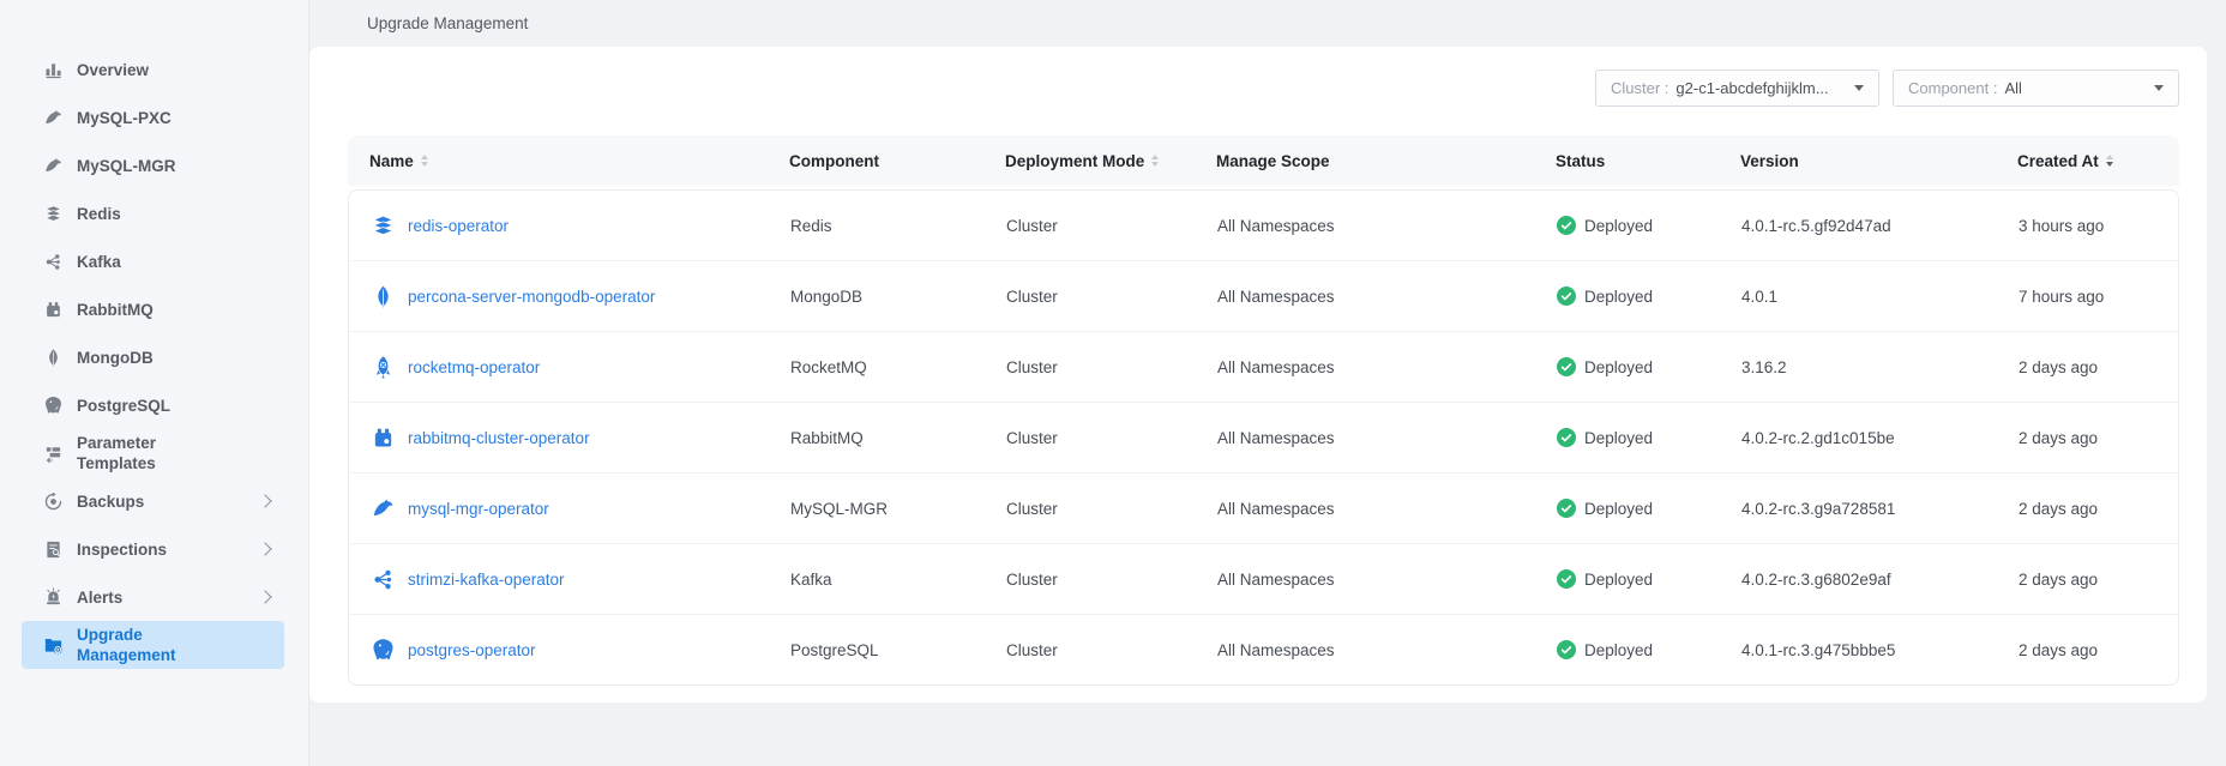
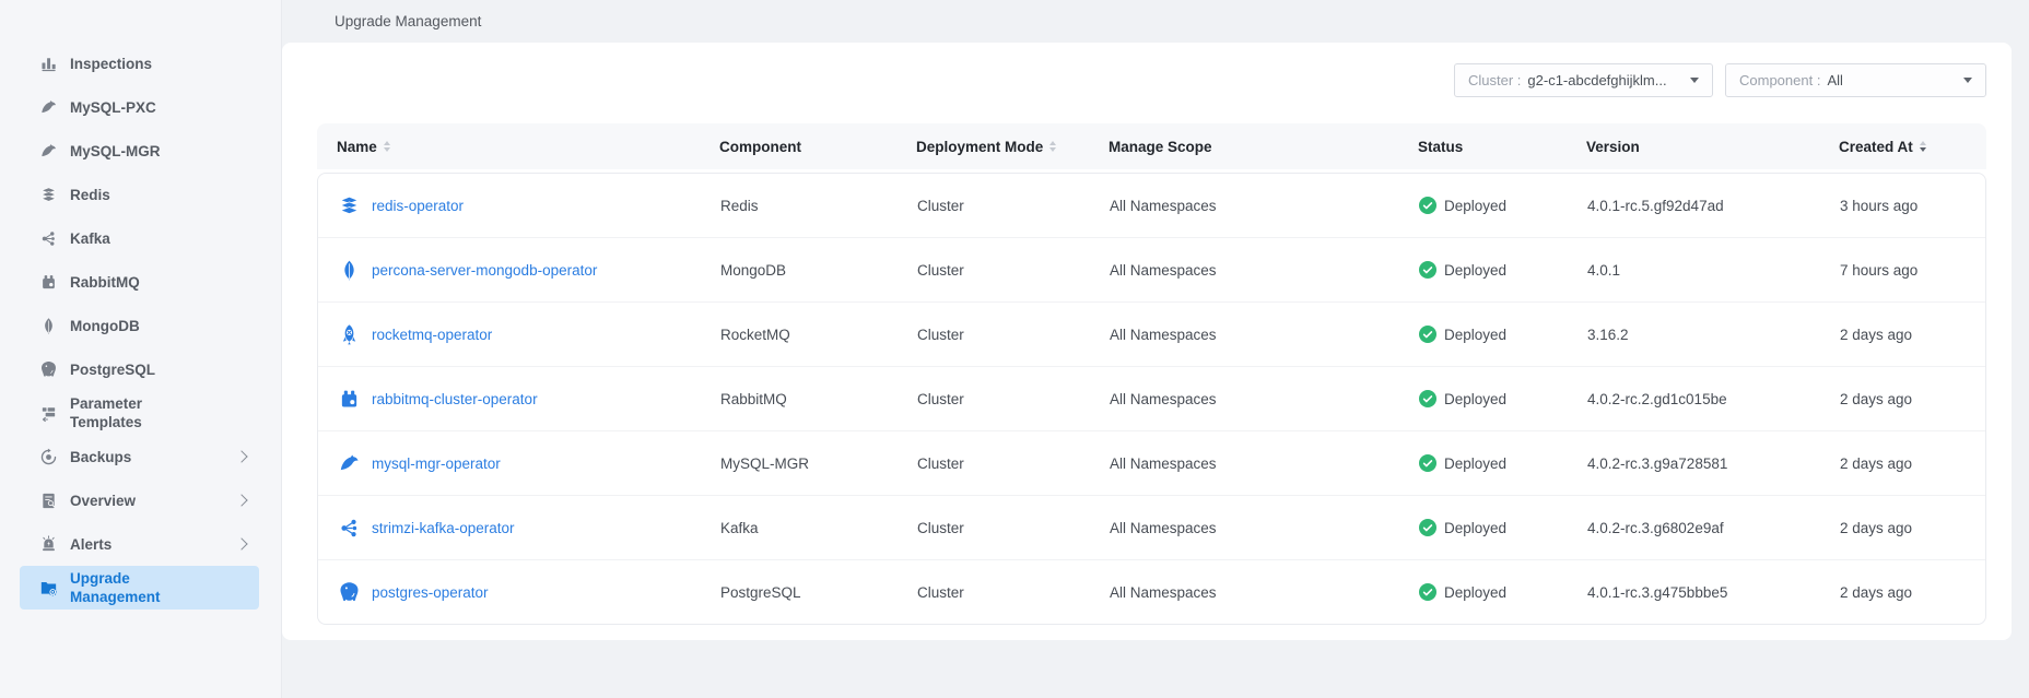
- Overview
+ Inspections
  MySQL-PXC
  MySQL-MGR
  Redis
  Kafka
  RabbitMQ
  MongoDB
  PostgreSQL
  Parameter Templates
  Backups
- Inspections
+ Overview
  Alerts
  Upgrade Management
  Upgrade Management
  Cluster :
  g2-c1-abcdefghijklm...
  Component :
  All
  Name
  Component
  Deployment Mode
  Manage Scope
  Status
  Version
  Created At
  redis-operator
  Redis
  Cluster
  All Namespaces
  Deployed
  4.0.1-rc.5.gf92d47ad
  3 hours ago
  percona-server-mongodb-operator
  MongoDB
  Cluster
  All Namespaces
  Deployed
  4.0.1
  7 hours ago
  rocketmq-operator
  RocketMQ
  Cluster
  All Namespaces
  Deployed
  3.16.2
  2 days ago
  rabbitmq-cluster-operator
  RabbitMQ
  Cluster
  All Namespaces
  Deployed
  4.0.2-rc.2.gd1c015be
  2 days ago
  mysql-mgr-operator
  MySQL-MGR
  Cluster
  All Namespaces
  Deployed
  4.0.2-rc.3.g9a728581
  2 days ago
  strimzi-kafka-operator
  Kafka
  Cluster
  All Namespaces
  Deployed
  4.0.2-rc.3.g6802e9af
  2 days ago
  postgres-operator
  PostgreSQL
  Cluster
  All Namespaces
  Deployed
  4.0.1-rc.3.g475bbbe5
  2 days ago
